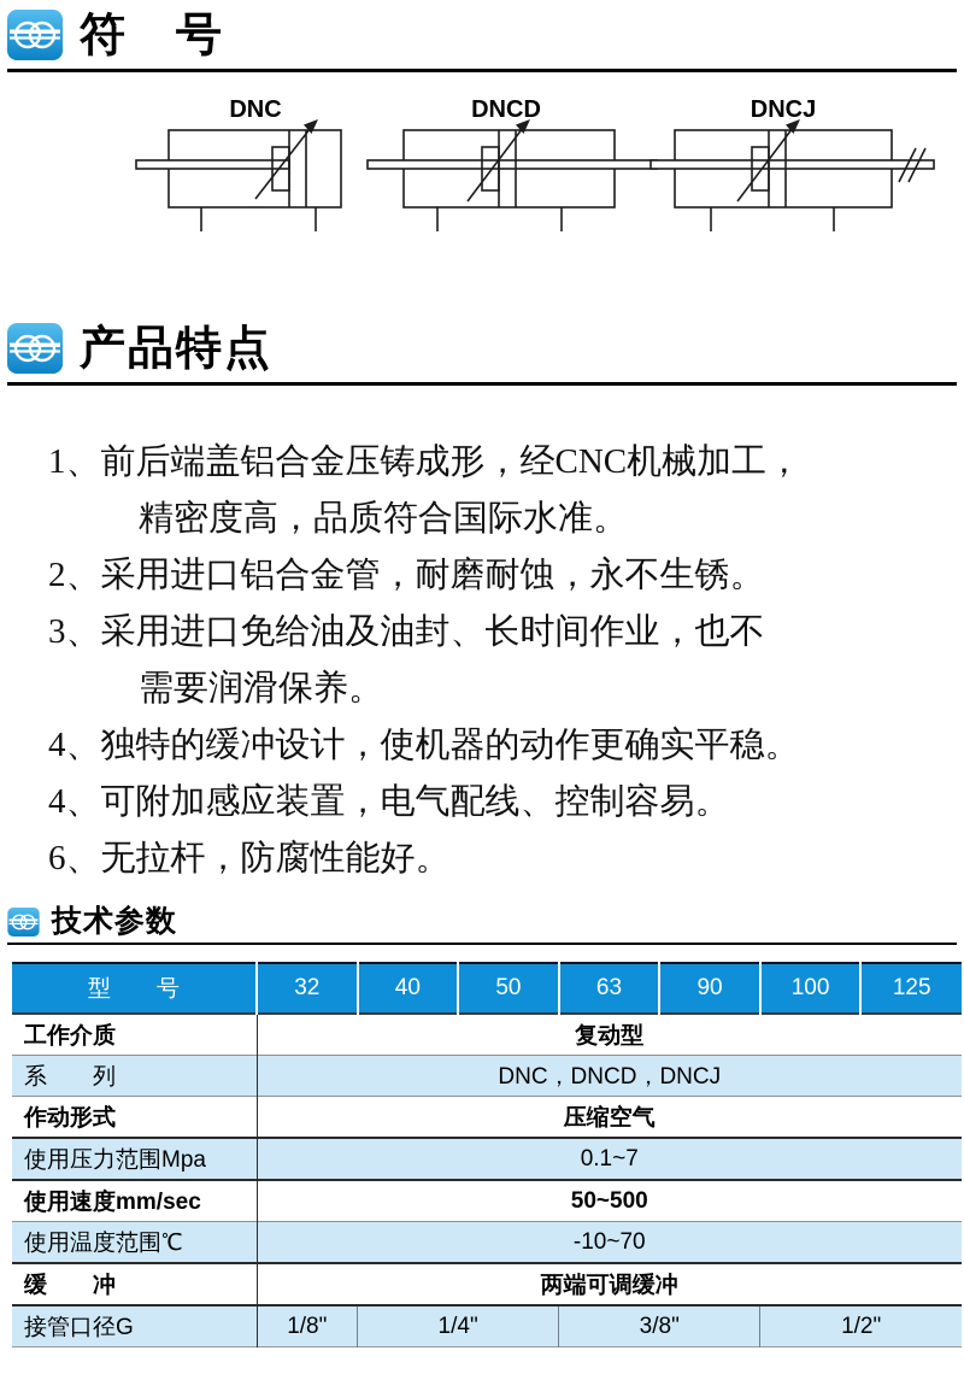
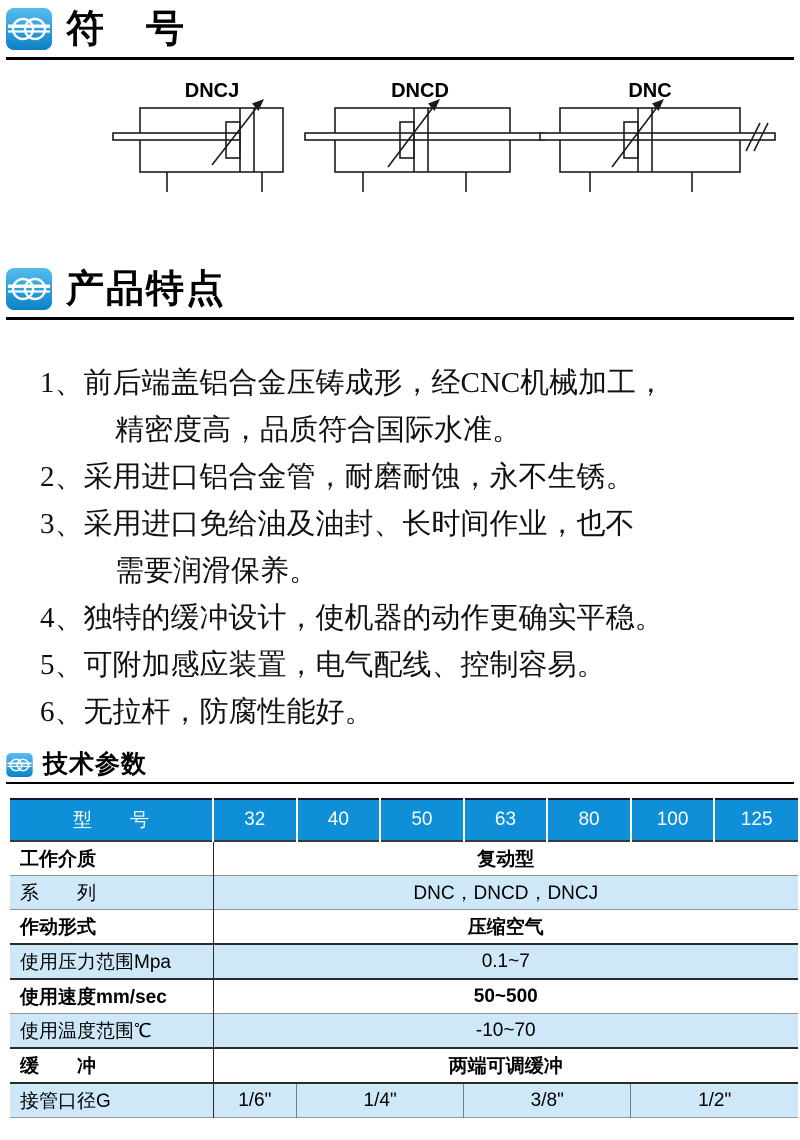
  符 号
- DNC
+ DNCJ
  DNCD
- DNCJ
+ DNC
  产品特点
  1、前后端盖铝合金压铸成形，经CNC机械加工，
  精密度高，品质符合国际水准。
  2、采用进口铝合金管，耐磨耐蚀，永不生锈。
  3、采用进口免给油及油封、长时间作业，也不
  需要润滑保养。
  4、独特的缓冲设计，使机器的动作更确实平稳。
- 4、可附加感应装置，电气配线、控制容易。
+ 5、可附加感应装置，电气配线、控制容易。
  6、无拉杆，防腐性能好。
  技术参数
- 型 号	32	40	50	63	90	100	125
+ 型 号	32	40	50	63	80	100	125
  工作介质	复动型
  系 列	DNC，DNCD，DNCJ
  作动形式	压缩空气
  使用压力范围Mpa	0.1~7
  使用速度mm/sec	50~500
  使用温度范围℃	-10~70
  缓 冲	两端可调缓冲
- 接管口径G	1/8"	1/4"	3/8"	1/2"
+ 接管口径G	1/6"	1/4"	3/8"	1/2"
